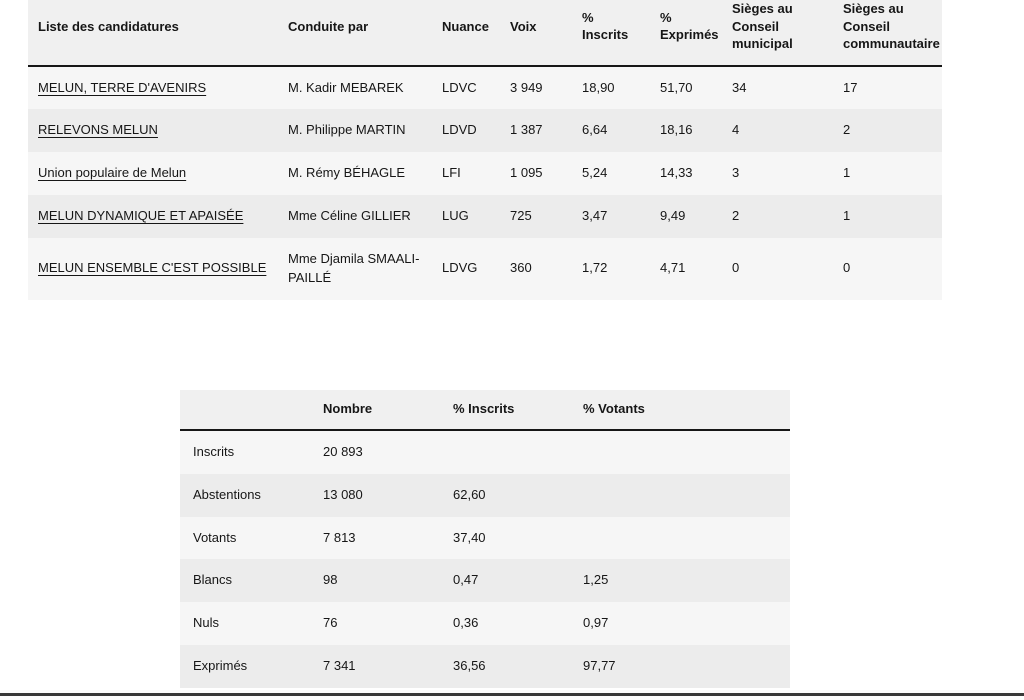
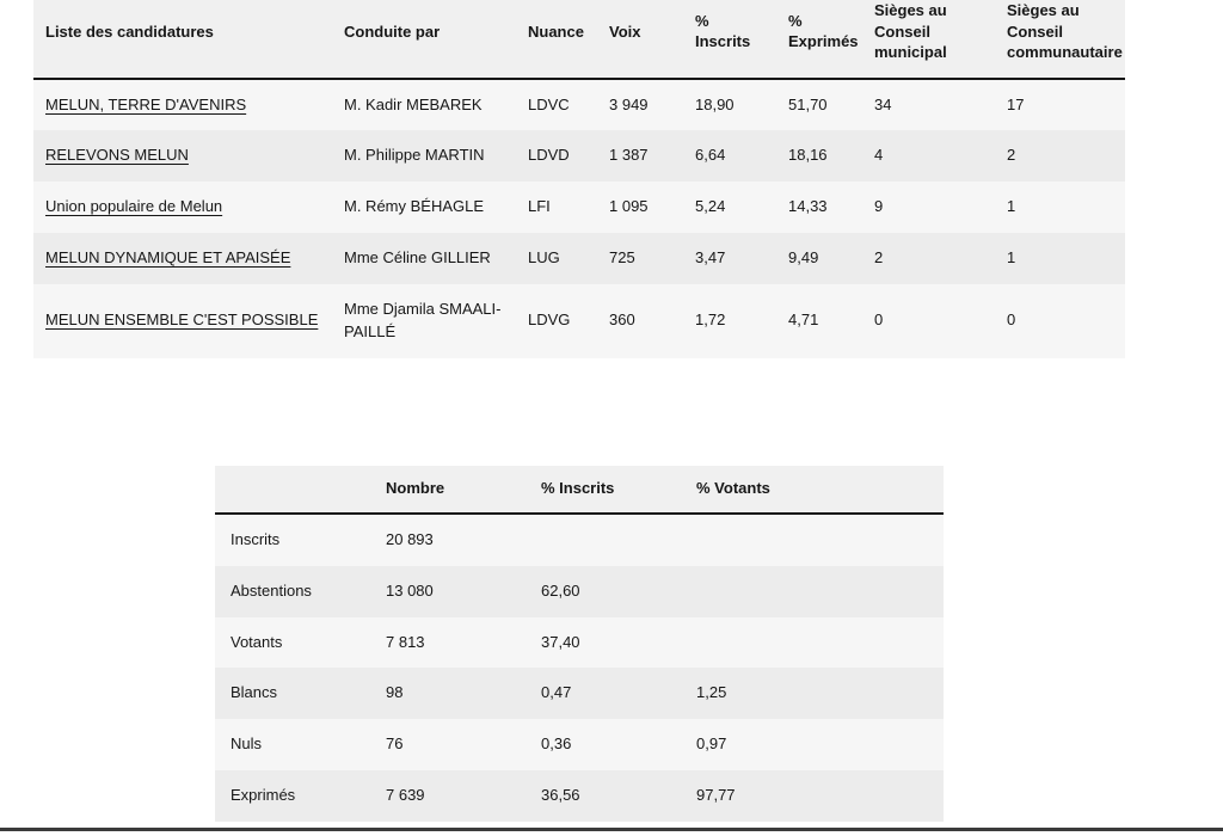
  Liste des candidatures	Conduite par	Nuance	Voix	% Inscrits	% Exprimés	Sièges au Conseil municipal	Sièges au Conseil communautaire
  MELUN, TERRE D'AVENIRS	M. Kadir MEBAREK	LDVC	3 949	18,90	51,70	34	17
  RELEVONS MELUN	M. Philippe MARTIN	LDVD	1 387	6,64	18,16	4	2
- Union populaire de Melun	M. Rémy BÉHAGLE	LFI	1 095	5,24	14,33	3	1
+ Union populaire de Melun	M. Rémy BÉHAGLE	LFI	1 095	5,24	14,33	9	1
  MELUN DYNAMIQUE ET APAISÉE	Mme Céline GILLIER	LUG	725	3,47	9,49	2	1
  MELUN ENSEMBLE C'EST POSSIBLE	Mme Djamila SMAALI-PAILLÉ	LDVG	360	1,72	4,71	0	0
  	Nombre	% Inscrits	% Votants
  Inscrits	20 893
  Abstentions	13 080	62,60
  Votants	7 813	37,40
  Blancs	98	0,47	1,25
  Nuls	76	0,36	0,97
- Exprimés	7 341	36,56	97,77
+ Exprimés	7 639	36,56	97,77
